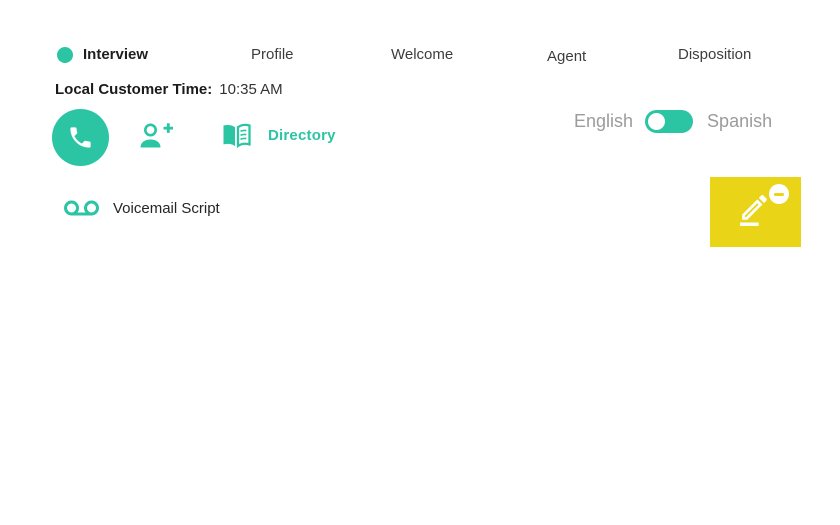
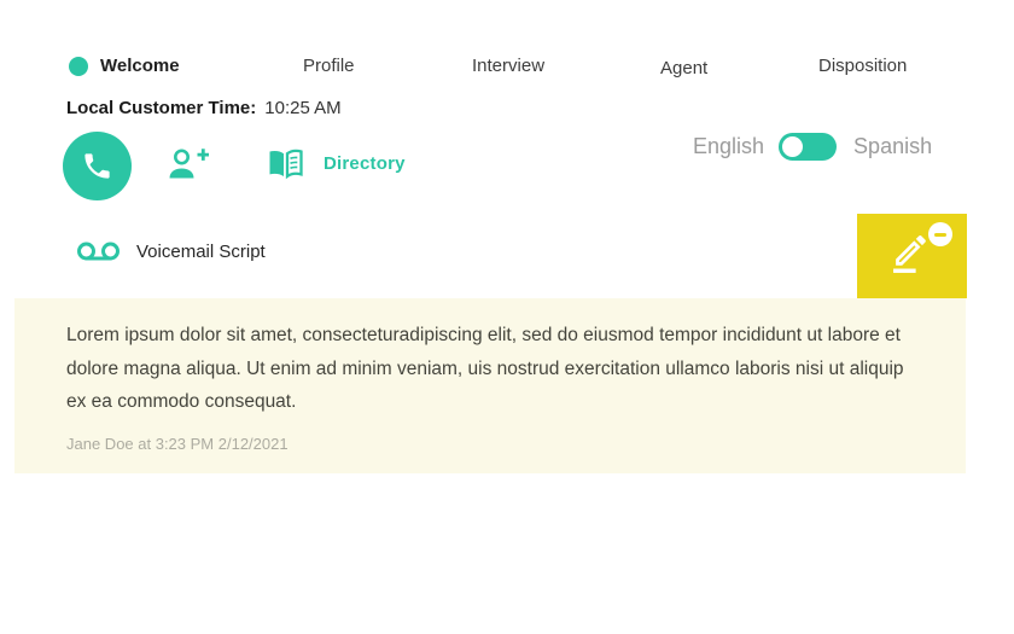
- Interview
+ Welcome
  Profile
- Welcome
+ Interview
  Agent
  Disposition
- Local Customer Time: 10:35 AM
+ Local Customer Time: 10:25 AM
  Directory
  English
  Spanish
  Voicemail Script
+ Lorem ipsum dolor sit amet, consecteturadipiscing elit, sed do eiusmod tempor incididunt ut labore et dolore magna aliqua. Ut enim ad minim veniam, uis nostrud exercitation ullamco laboris nisi ut aliquip ex ea commodo consequat.
+ Jane Doe at 3:23 PM 2/12/2021
